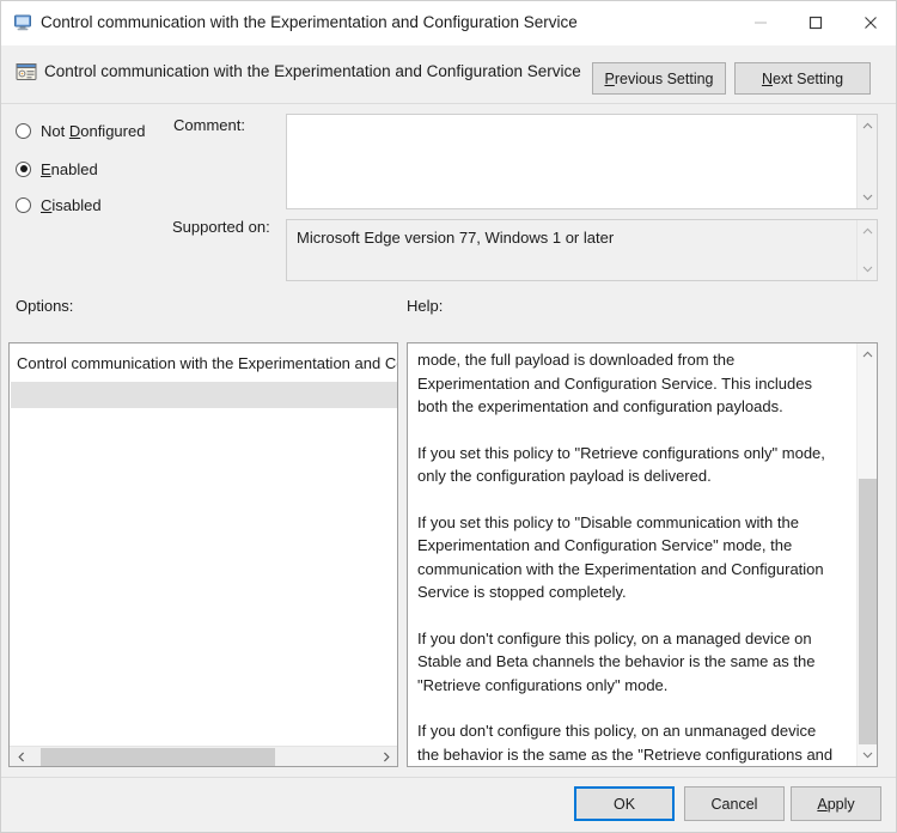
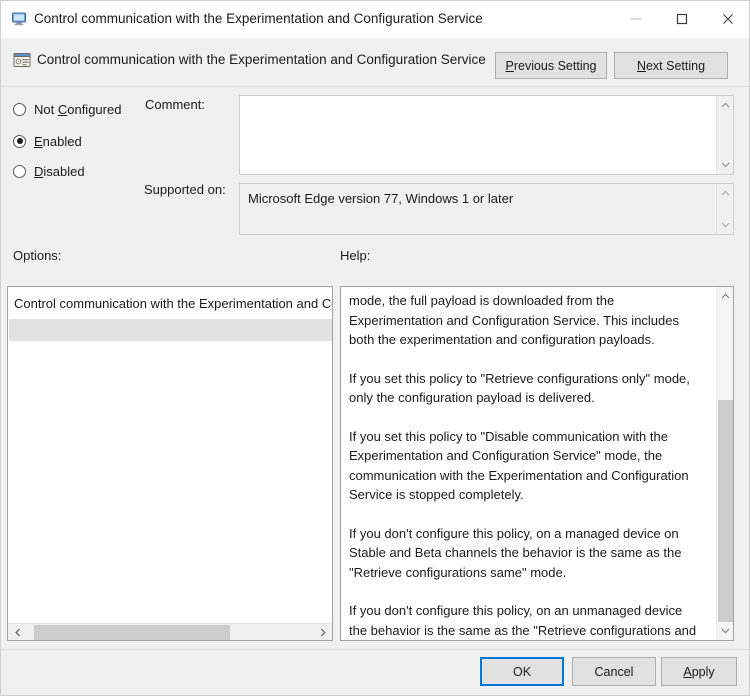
  Control communication with the Experimentation and Configuration Service
  Control communication with the Experimentation and Configuration Service
  Previous Setting
  Next Setting
- Not Donfigured
+ Not Configured
  Enabled
- Cisabled
+ Disabled
  Comment:
  Supported on:
  Microsoft Edge version 77, Windows 1 or later
  Options:
  Help:
  Control communication with the Experimentation and C
  mode, the full payload is downloaded from the Experimentation and Configuration Service. This includes both the experimentation and configuration payloads.
  If you set this policy to "Retrieve configurations only" mode, only the configuration payload is delivered.
  If you set this policy to "Disable communication with the Experimentation and Configuration Service" mode, the communication with the Experimentation and Configuration Service is stopped completely.
- If you don't configure this policy, on a managed device on Stable and Beta channels the behavior is the same as the "Retrieve configurations only" mode.
+ If you don't configure this policy, on a managed device on Stable and Beta channels the behavior is the same as the "Retrieve configurations same" mode.
  If you don't configure this policy, on an unmanaged device the behavior is the same as the "Retrieve configurations and
  OK
  Cancel
  Apply
